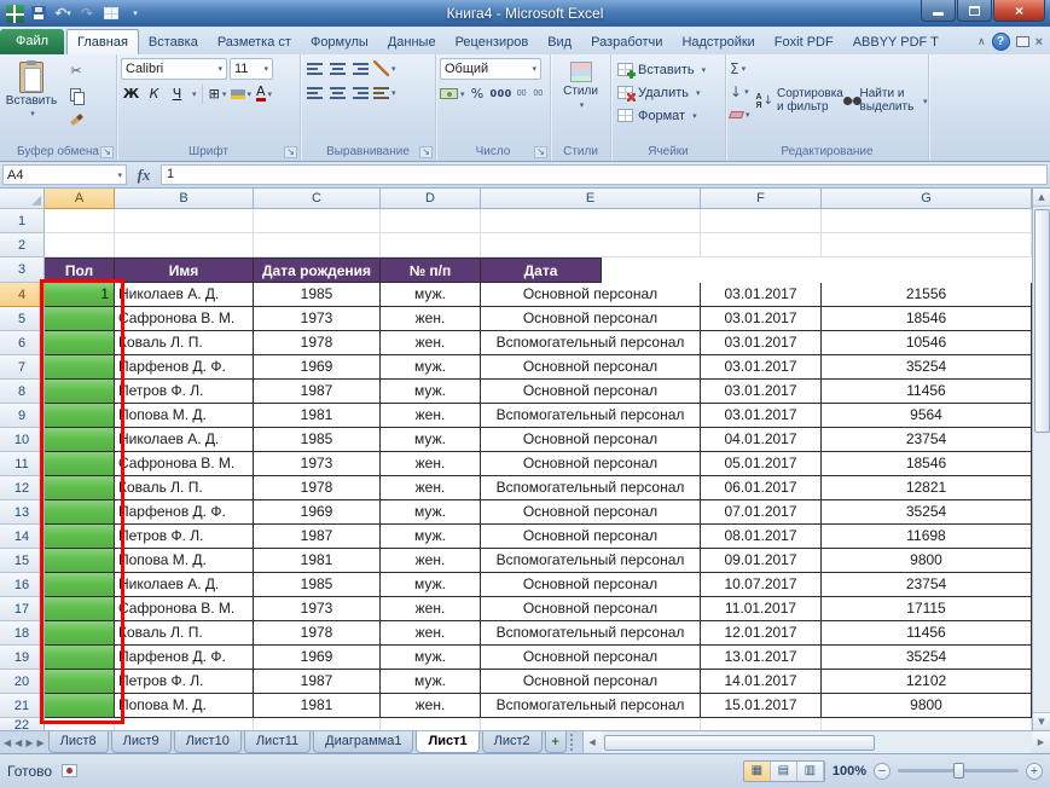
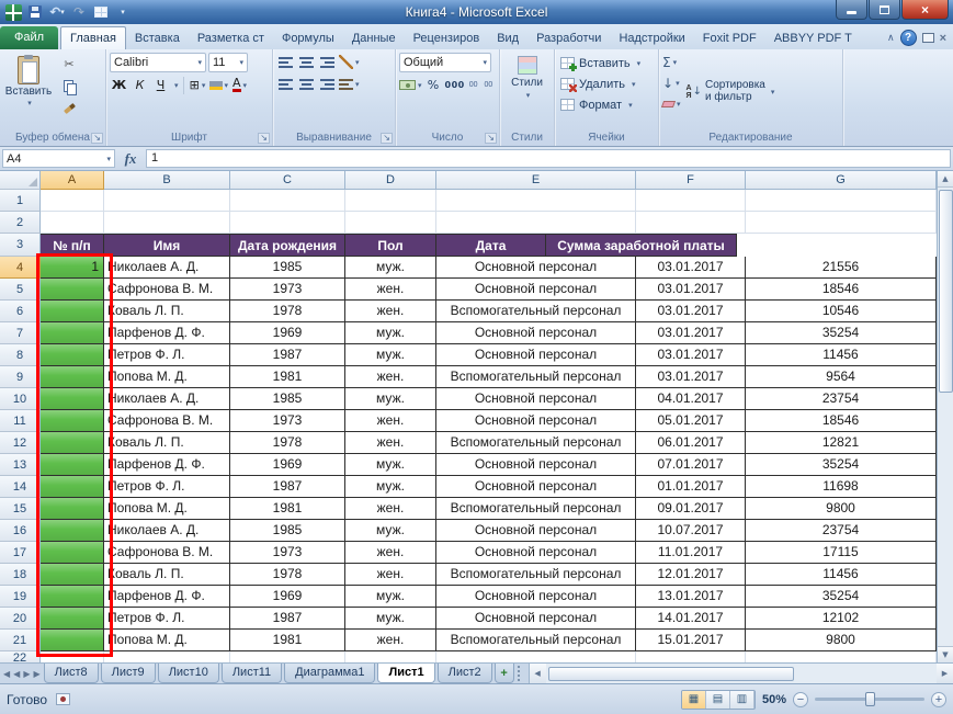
  ↶
  ↷
  Книга4 - Microsoft Excel
  ×
  Файл
  Главная
  Вставка
  Разметка ст
  Формулы
  Данные
  Рецензиров
  Вид
  Разработчи
  Надстройки
  Foxit PDF
  ABBYY PDF T
  ∧
  ?
  ×
  Вставить
  ✂
  Буфер обмена
  ↘
  Calibri
  11
  Ж
  К
  Ч
  ⊞
  ▾
  ▾
  А
  ▾
  Шрифт
  ↘
  ▾
  ▾
  Выравнивание
  ↘
  Общий
  ▾
  %
  000
  Число
  ↘
  Стили
  Стили
  Вставить
  Удалить
  Формат
  Ячейки
  Σ
  ▾
  ↓
  ▾
  ▾
  ↓
  Сортировка и фильтр
- Найти и выделить
  Редактирование
  A4
  fx
  1
  A
  B
  C
  D
  E
  F
  G
  1
  2
  3
- Пол
+ № п/п
  Имя
  Дата рождения
- № п/п
+ Пол
  Дата
+ Сумма заработной платы
  4
  1
  Николаев А. Д.
  1985
  муж.
  Основной персонал
  03.01.2017
  21556
  5
  Сафронова В. М.
  1973
  жен.
  Основной персонал
  03.01.2017
  18546
  6
  Коваль Л. П.
  1978
  жен.
  Вспомогательный персонал
  03.01.2017
  10546
  7
  Парфенов Д. Ф.
  1969
  муж.
  Основной персонал
  03.01.2017
  35254
  8
  Петров Ф. Л.
  1987
  муж.
  Основной персонал
  03.01.2017
  11456
  9
  Попова М. Д.
  1981
  жен.
  Вспомогательный персонал
  03.01.2017
  9564
  10
  Николаев А. Д.
  1985
  муж.
  Основной персонал
  04.01.2017
  23754
  11
  Сафронова В. М.
  1973
  жен.
  Основной персонал
  05.01.2017
  18546
  12
  Коваль Л. П.
  1978
  жен.
  Вспомогательный персонал
  06.01.2017
  12821
  13
  Парфенов Д. Ф.
  1969
  муж.
  Основной персонал
  07.01.2017
  35254
  14
  Петров Ф. Л.
  1987
  муж.
  Основной персонал
- 08.01.2017
+ 01.01.2017
  11698
  15
  Попова М. Д.
  1981
  жен.
  Вспомогательный персонал
  09.01.2017
  9800
  16
  Николаев А. Д.
  1985
  муж.
  Основной персонал
  10.07.2017
  23754
  17
  Сафронова В. М.
  1973
  жен.
  Основной персонал
  11.01.2017
  17115
  18
  Коваль Л. П.
  1978
  жен.
  Вспомогательный персонал
  12.01.2017
  11456
  19
  Парфенов Д. Ф.
  1969
  муж.
  Основной персонал
  13.01.2017
  35254
  20
  Петров Ф. Л.
  1987
  муж.
  Основной персонал
  14.01.2017
  12102
  21
  Попова М. Д.
  1981
  жен.
  Вспомогательный персонал
  15.01.2017
  9800
  22
  ▲
  ▼
  ◀
  ◀
  ▶
  ▶
  Лист8
  Лист9
  Лист10
  Лист11
  Диаграмма1
  Лист1
  Лист2
  +
  ◀
  ▶
  Готово
  ▦
  ▤
  ▥
- 100%
+ 50%
  −
  +
